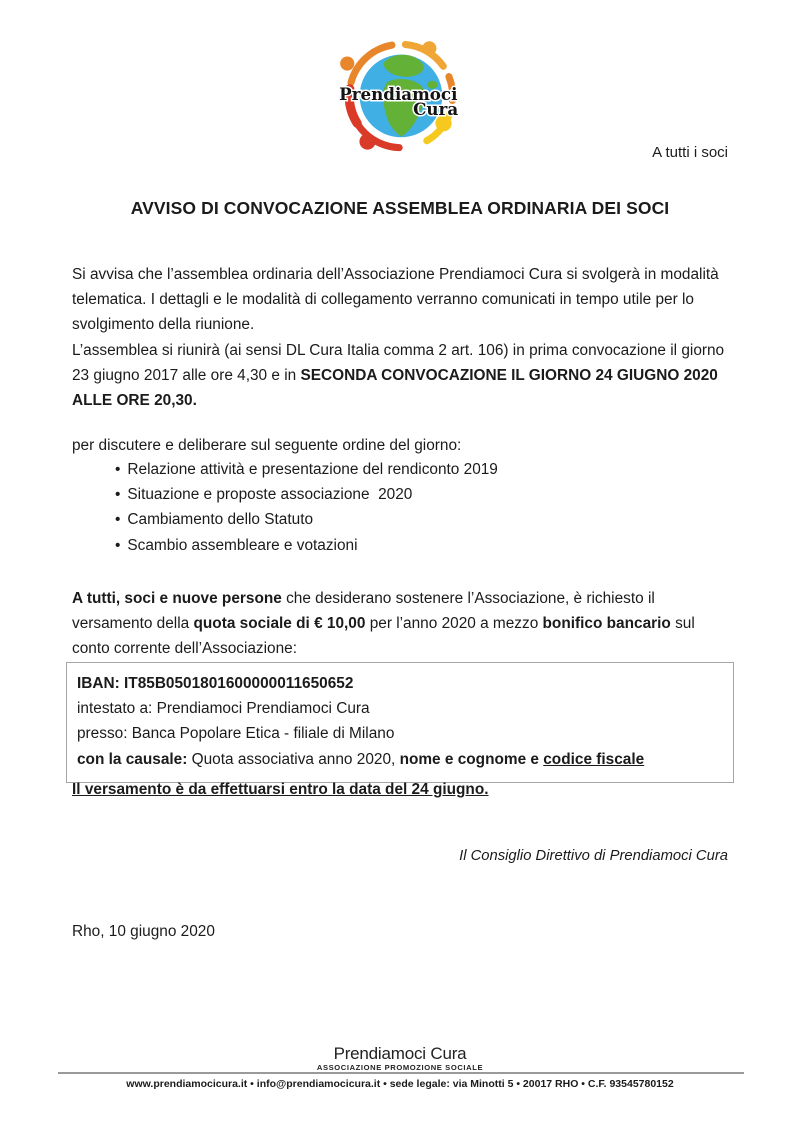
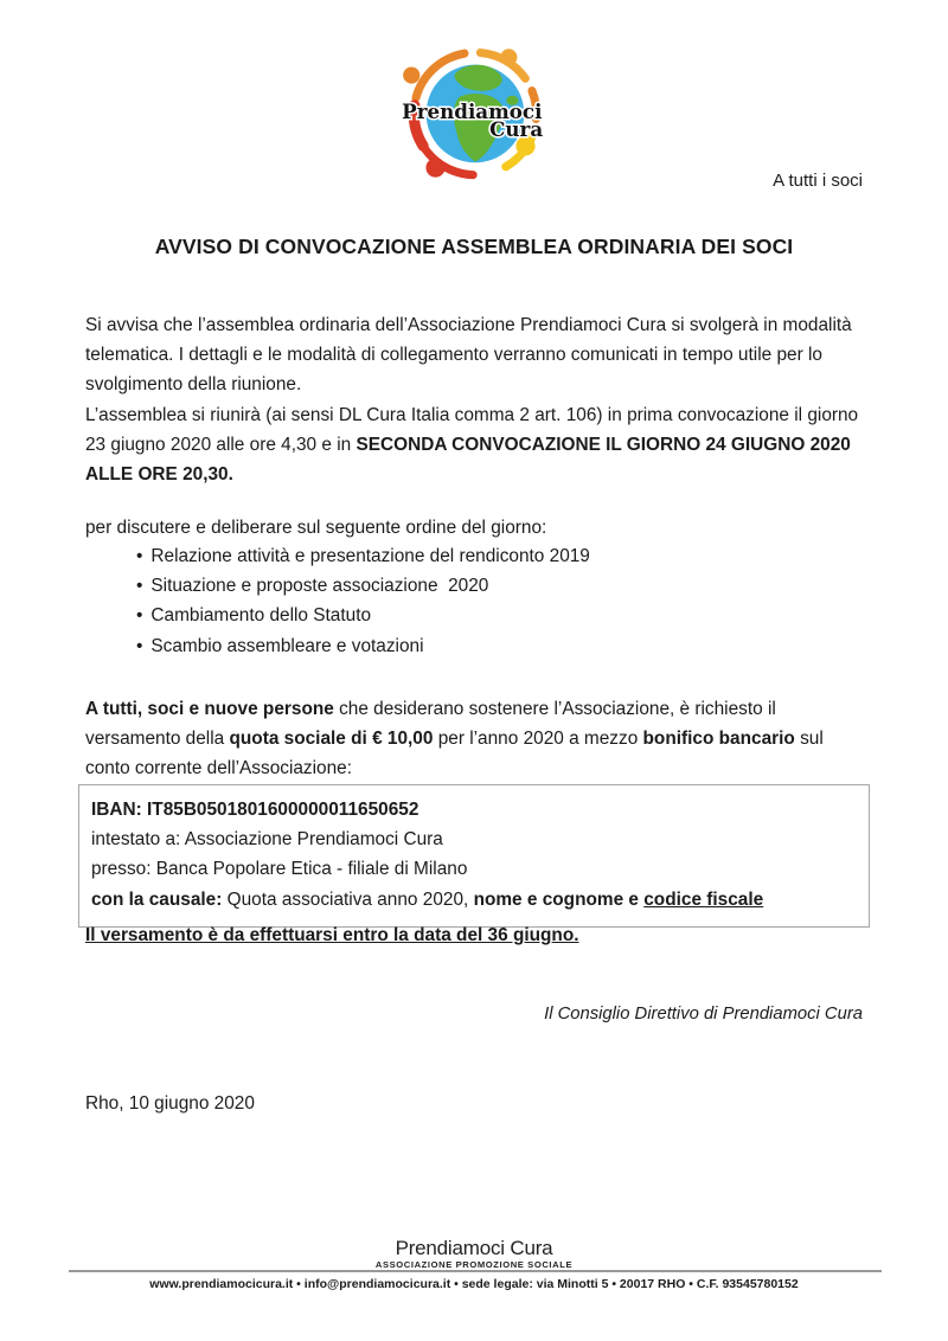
  Prendiamoci
  Cura
  A tutti i soci
  AVVISO DI CONVOCAZIONE ASSEMBLEA ORDINARIA DEI SOCI
  Si avvisa che l’assemblea ordinaria dell’Associazione Prendiamoci Cura si svolgerà in modalità telematica. I dettagli e le modalità di collegamento verranno comunicati in tempo utile per lo svolgimento della riunione.
- L’assemblea si riunirà (ai sensi DL Cura Italia comma 2 art. 106) in prima convocazione il giorno 23 giugno 2017 alle ore 4,30 e in SECONDA CONVOCAZIONE IL GIORNO 24 GIUGNO 2020 ALLE ORE 20,30.
+ L’assemblea si riunirà (ai sensi DL Cura Italia comma 2 art. 106) in prima convocazione il giorno 23 giugno 2020 alle ore 4,30 e in SECONDA CONVOCAZIONE IL GIORNO 24 GIUGNO 2020 ALLE ORE 20,30.
  per discutere e deliberare sul seguente ordine del giorno:
  • Relazione attività e presentazione del rendiconto 2019
  • Situazione e proposte associazione 2020
  • Cambiamento dello Statuto
  • Scambio assembleare e votazioni
  A tutti, soci e nuove persone che desiderano sostenere l’Associazione, è richiesto il versamento della quota sociale di € 10,00 per l’anno 2020 a mezzo bonifico bancario sul conto corrente dell’Associazione:
  IBAN: IT85B0501801600000011650652
- intestato a: Prendiamoci Prendiamoci Cura
+ intestato a: Associazione Prendiamoci Cura
  presso: Banca Popolare Etica - filiale di Milano
  con la causale: Quota associativa anno 2020, nome e cognome e codice fiscale
- Il versamento è da effettuarsi entro la data del 24 giugno.
+ Il versamento è da effettuarsi entro la data del 36 giugno.
  Il Consiglio Direttivo di Prendiamoci Cura
  Rho, 10 giugno 2020
  Prendiamoci Cura
  ASSOCIAZIONE PROMOZIONE SOCIALE
  www.prendiamocicura.it • info@prendiamocicura.it • sede legale: via Minotti 5 • 20017 RHO • C.F. 93545780152
